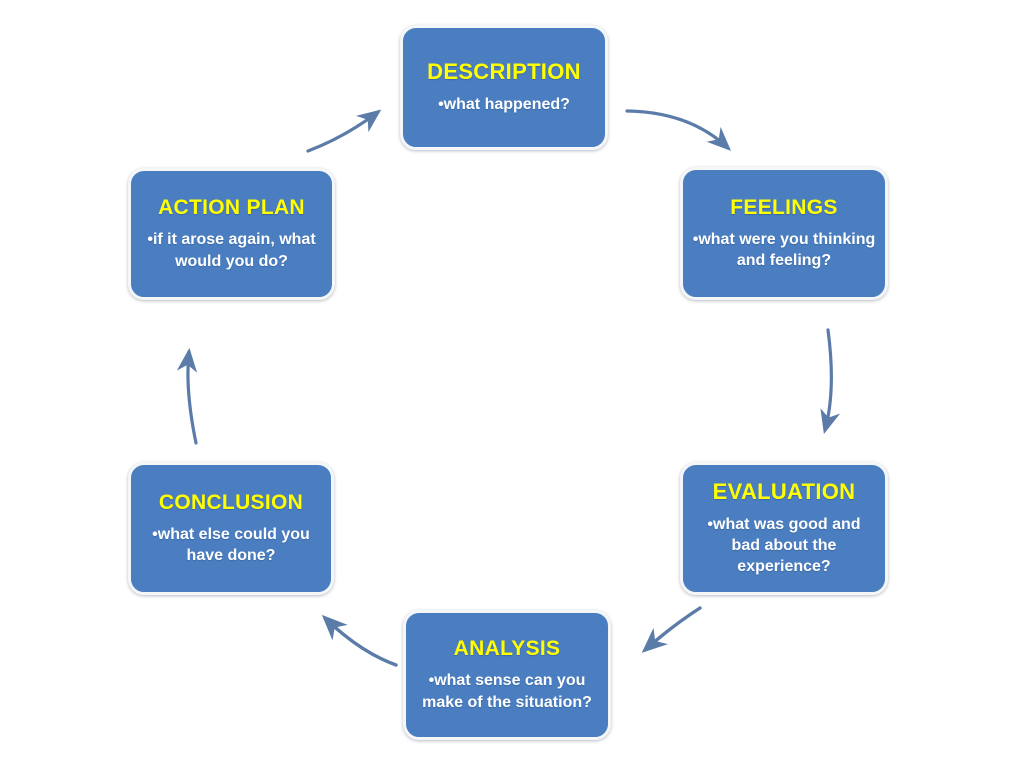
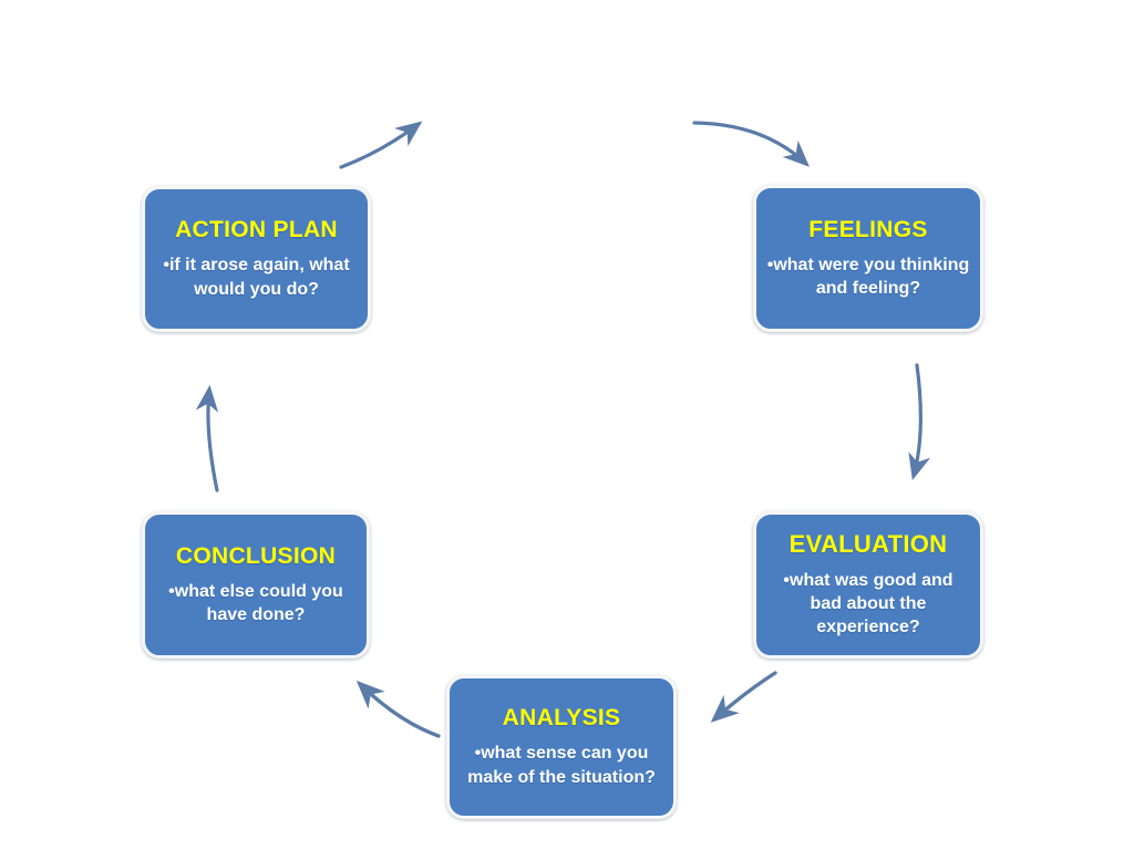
- DESCRIPTION
- •what happened?
  FEELINGS
  •what were you thinking and feeling?
  EVALUATION
  •what was good and bad about the experience?
  ANALYSIS
  •what sense can you make of the situation?
  CONCLUSION
  •what else could you have done?
  ACTION PLAN
  •if it arose again, what would you do?
